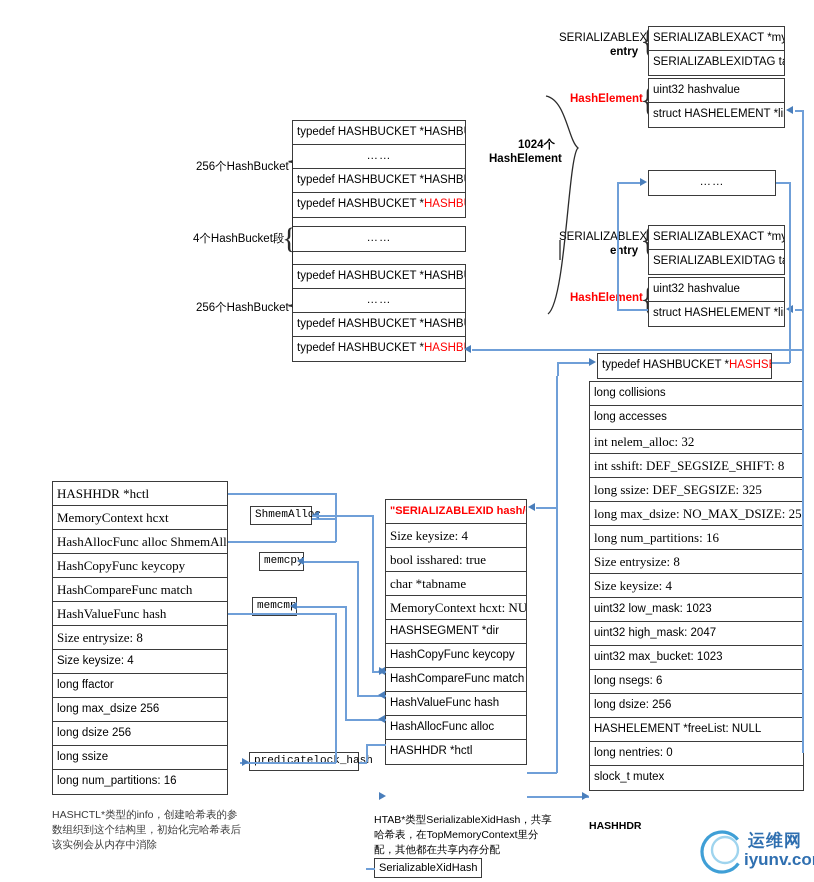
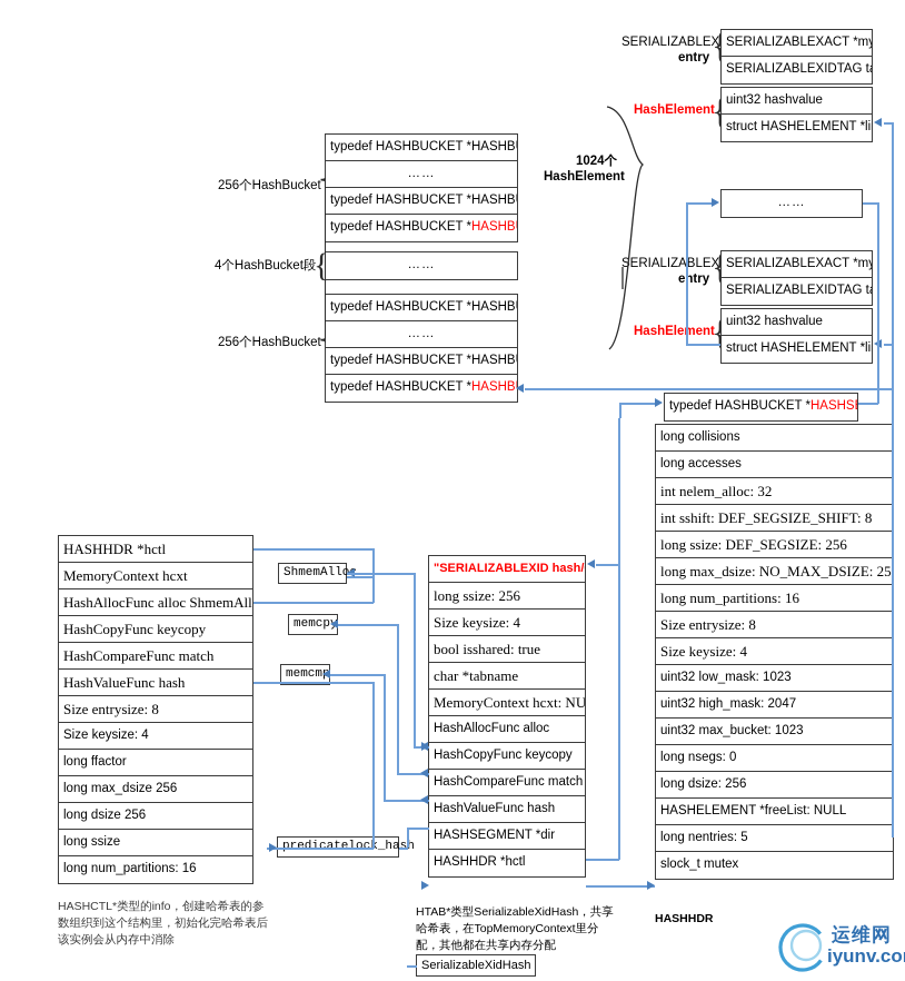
  SERIALIZABLEX
  entry
  SERIALIZABLEXACT *m
  SERIALIZABLEXIDTAG t
  HashElement
  uint32 hashvalue
  struct HASHELEMENT *li
  ……
  SERIALIZABLEX
  entry
  SERIALIZABLEXACT *m
  SERIALIZABLEXIDTAG t
  HashElement
  uint32 hashvalue
  struct HASHELEMENT *li
  1024个
  HashElement
  256个HashBucket
  typedef HASHBUCKET *HASHB
  ……
  typedef HASHBUCKET *HASHB
  typedef HASHBUCKET *HASHB
  4个HashBucket段
  {
  ……
  256个HashBucket
  typedef HASHBUCKET *HASHB
  ……
  typedef HASHBUCKET *HASHB
  typedef HASHBUCKET *HASHB
  typedef HASHBUCKET *HASHS
  long collisions
  long accesses
  int nelem_alloc: 32
  int sshift: DEF_SEGSIZE_SHIFT: 8
- long ssize: DEF_SEGSIZE: 325
+ long ssize: DEF_SEGSIZE: 256
  long max_dsize: NO_MAX_DSIZE: 25
  long num_partitions: 16
  Size entrysize: 8
  Size keysize: 4
  uint32 low_mask: 1023
  uint32 high_mask: 2047
  uint32 max_bucket: 1023
- long nsegs: 6
+ long nsegs: 0
  long dsize: 256
  HASHELEMENT *freeList: NULL
- long nentries: 0
+ long nentries: 5
  slock_t mutex
  HASHHDR
  HASHHDR *hctl
  MemoryContext hcxt
  HashAllocFunc alloc ShmemAll
  HashCopyFunc keycopy
  HashCompareFunc match
  HashValueFunc hash
  Size entrysize: 8
  Size keysize: 4
  long ffactor
  long max_dsize 256
  long dsize 256
  long ssize
  long num_partitions: 16
  HASHCTL*类型的info，创建哈希表的参数组织到这个结构里，初始化完哈希表后该实例会从内存中消除
  "SERIALIZABLEXID hash/
+ long ssize: 256
  Size keysize: 4
  bool isshared: true
  char *tabname
  MemoryContext hcxt: NU
- HASHSEGMENT *dir
+ HashAllocFunc alloc
  HashCopyFunc keycopy
  HashCompareFunc match
  HashValueFunc hash
- HashAllocFunc alloc
+ HASHSEGMENT *dir
  HASHHDR *hctl
  HTAB*类型SerializableXidHash，共享哈希表，在TopMemoryContext里分配，其他都在共享内存分配
  SerializableXidHash
  ShmemAll
  memcpy
  memcmp
  predicatelock_hash
  运维网
  iyunv.co
